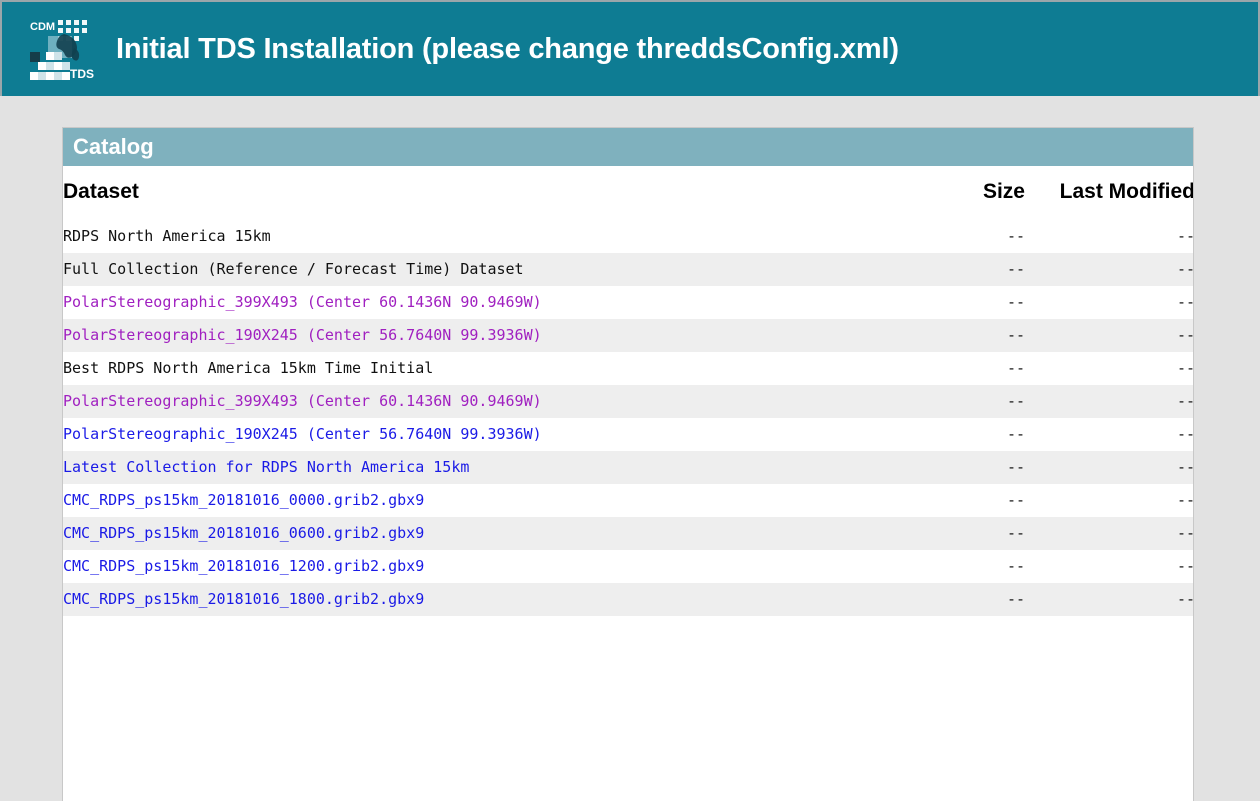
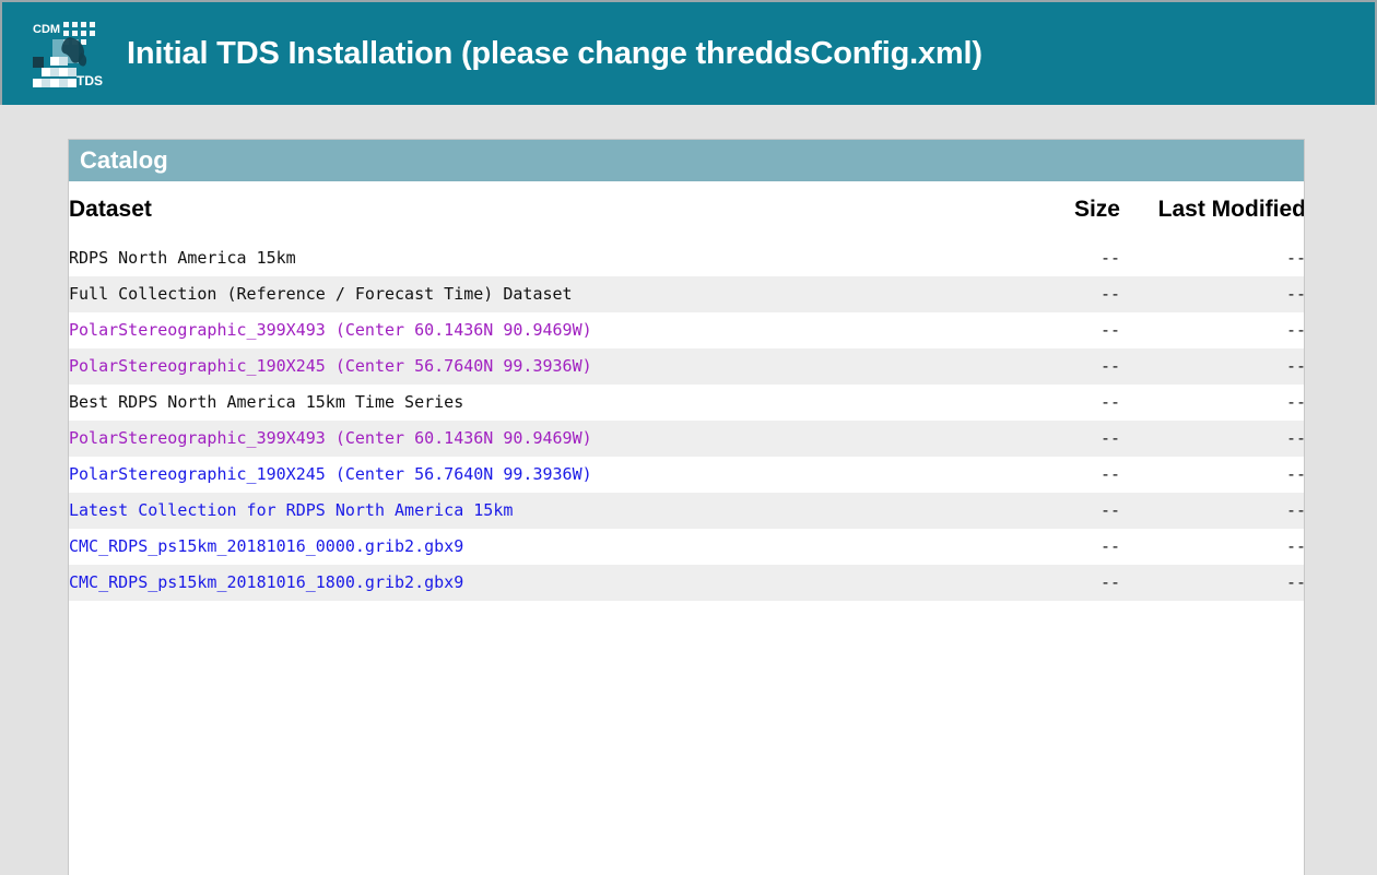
  CDM
  TDS
  Initial TDS Installation (please change threddsConfig.xml)
  Catalog
  Dataset	Size	Last Modified
  RDPS North America 15km	--	--
  Full Collection (Reference / Forecast Time) Dataset	--	--
  PolarStereographic_399X493 (Center 60.1436N 90.9469W)	--	--
  PolarStereographic_190X245 (Center 56.7640N 99.3936W)	--	--
- Best RDPS North America 15km Time Initial	--	--
+ Best RDPS North America 15km Time Series	--	--
  PolarStereographic_399X493 (Center 60.1436N 90.9469W)	--	--
  PolarStereographic_190X245 (Center 56.7640N 99.3936W)	--	--
  Latest Collection for RDPS North America 15km	--	--
  CMC_RDPS_ps15km_20181016_0000.grib2.gbx9	--	--
- CMC_RDPS_ps15km_20181016_0600.grib2.gbx9	--	--
- CMC_RDPS_ps15km_20181016_1200.grib2.gbx9	--	--
  CMC_RDPS_ps15km_20181016_1800.grib2.gbx9	--	--
